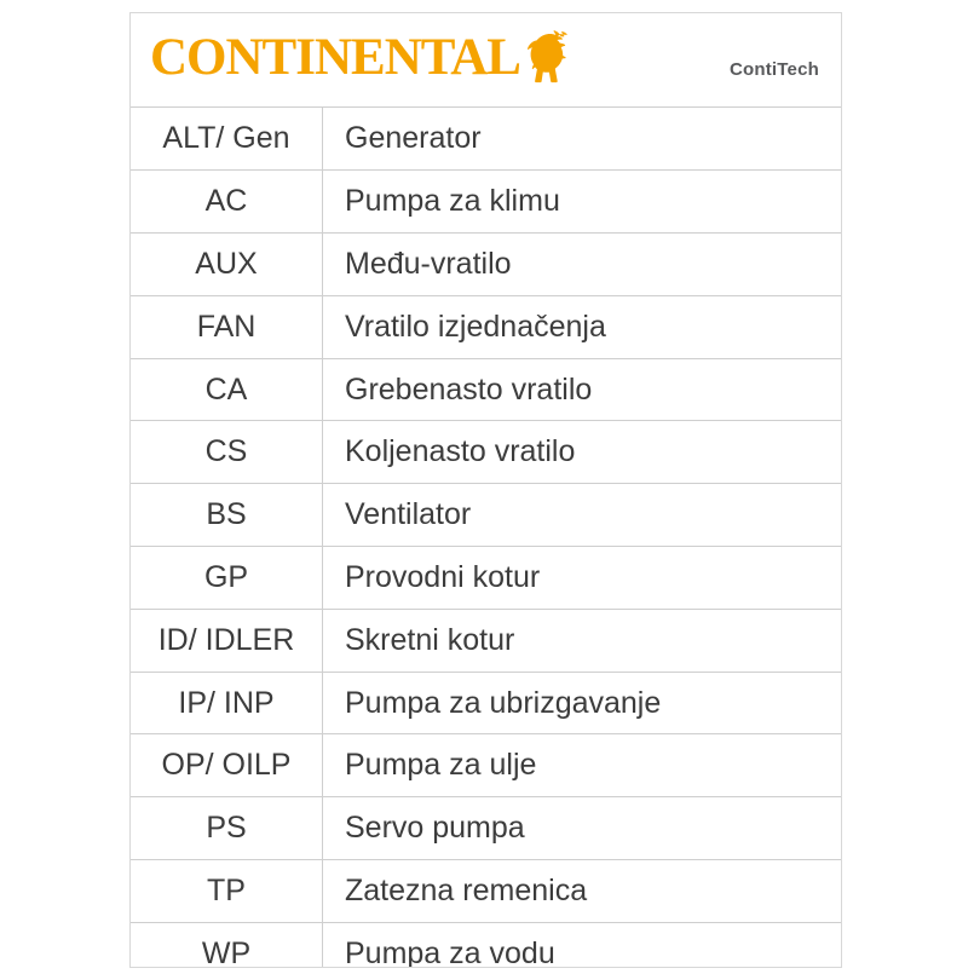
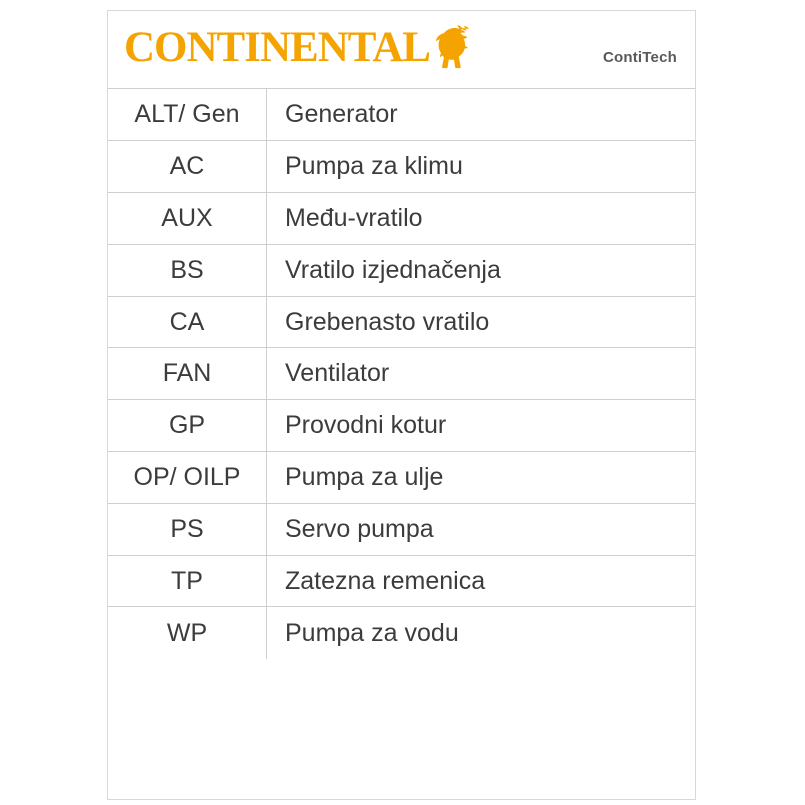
  CONTINENTAL
  ContiTech
  ALT/ Gen	Generator
  AC	Pumpa za klimu
  AUX	Među-vratilo
- FAN	Vratilo izjednačenja
+ BS	Vratilo izjednačenja
  CA	Grebenasto vratilo
- CS	Koljenasto vratilo
- BS	Ventilator
+ FAN	Ventilator
  GP	Provodni kotur
- ID/ IDLER	Skretni kotur
- IP/ INP	Pumpa za ubrizgavanje
  OP/ OILP	Pumpa za ulje
  PS	Servo pumpa
  TP	Zatezna remenica
  WP	Pumpa za vodu
